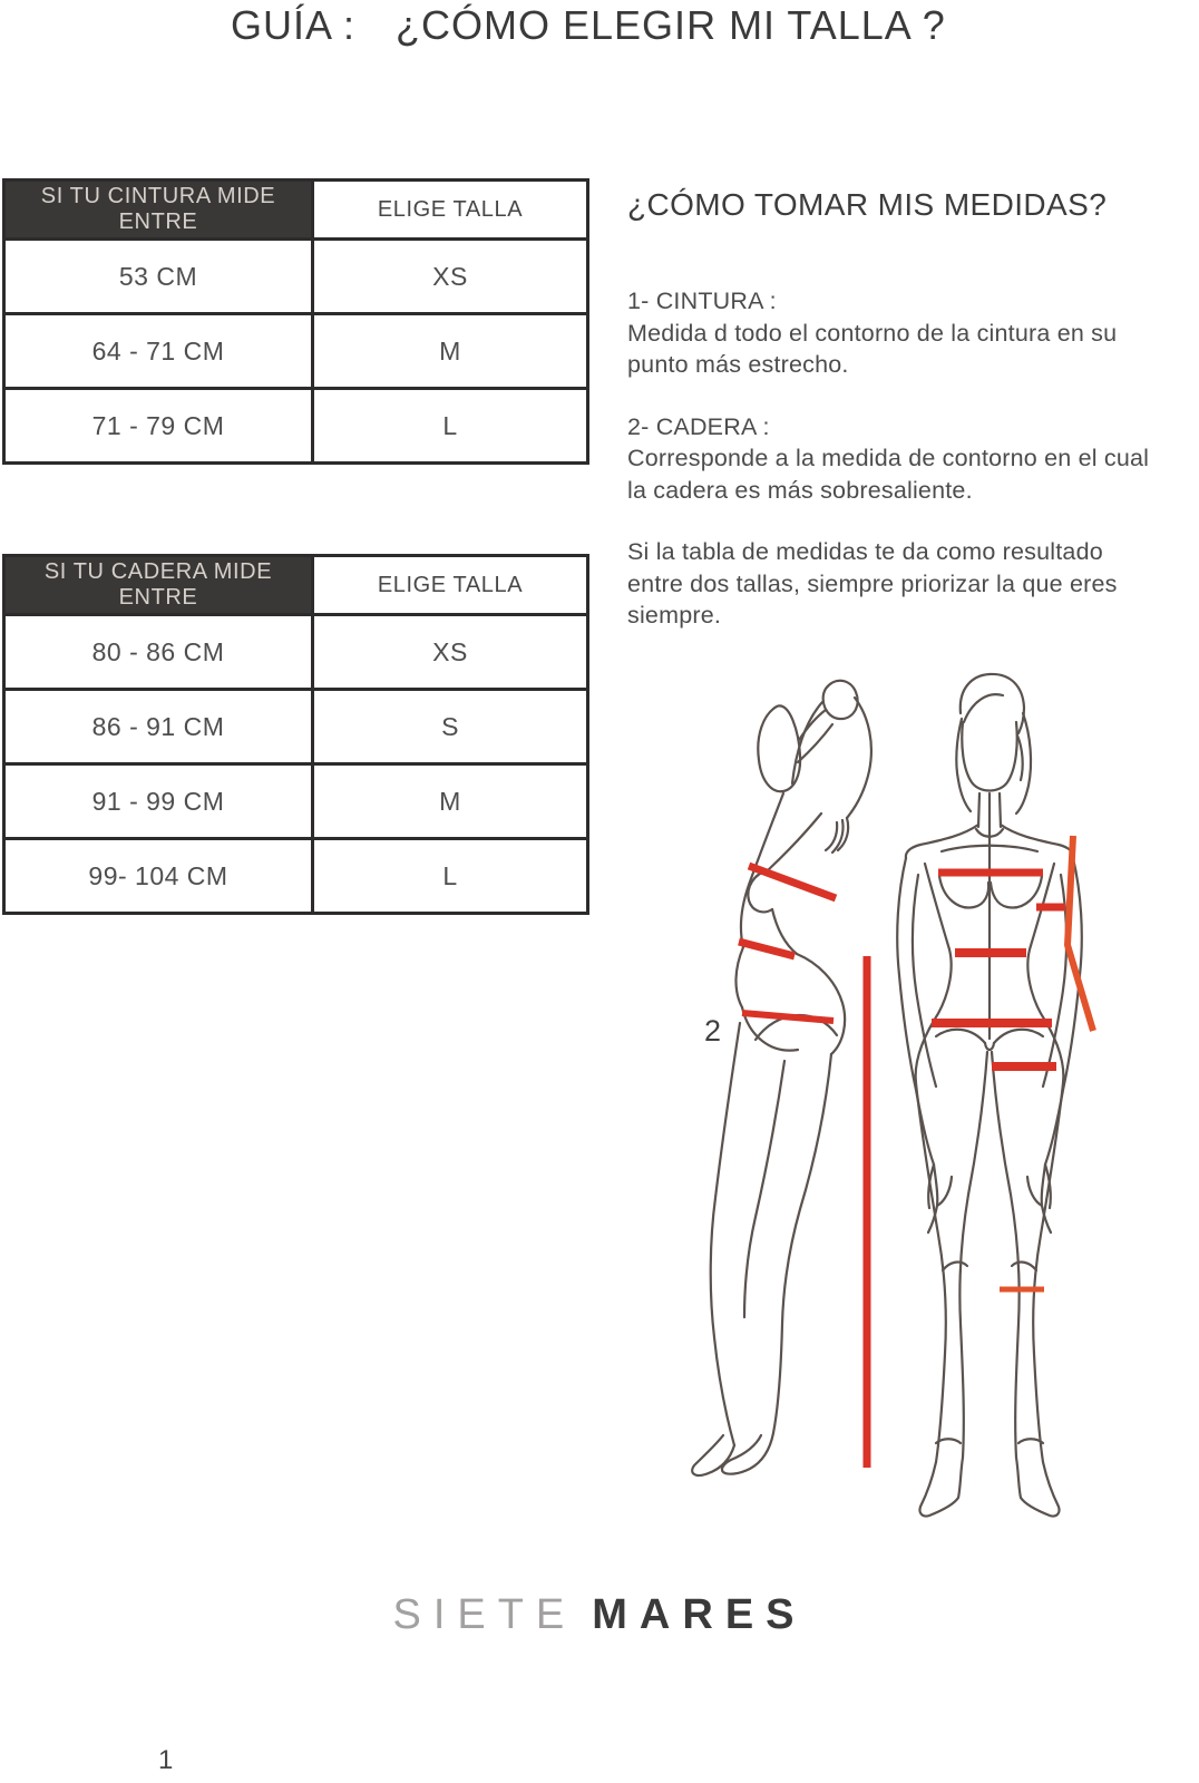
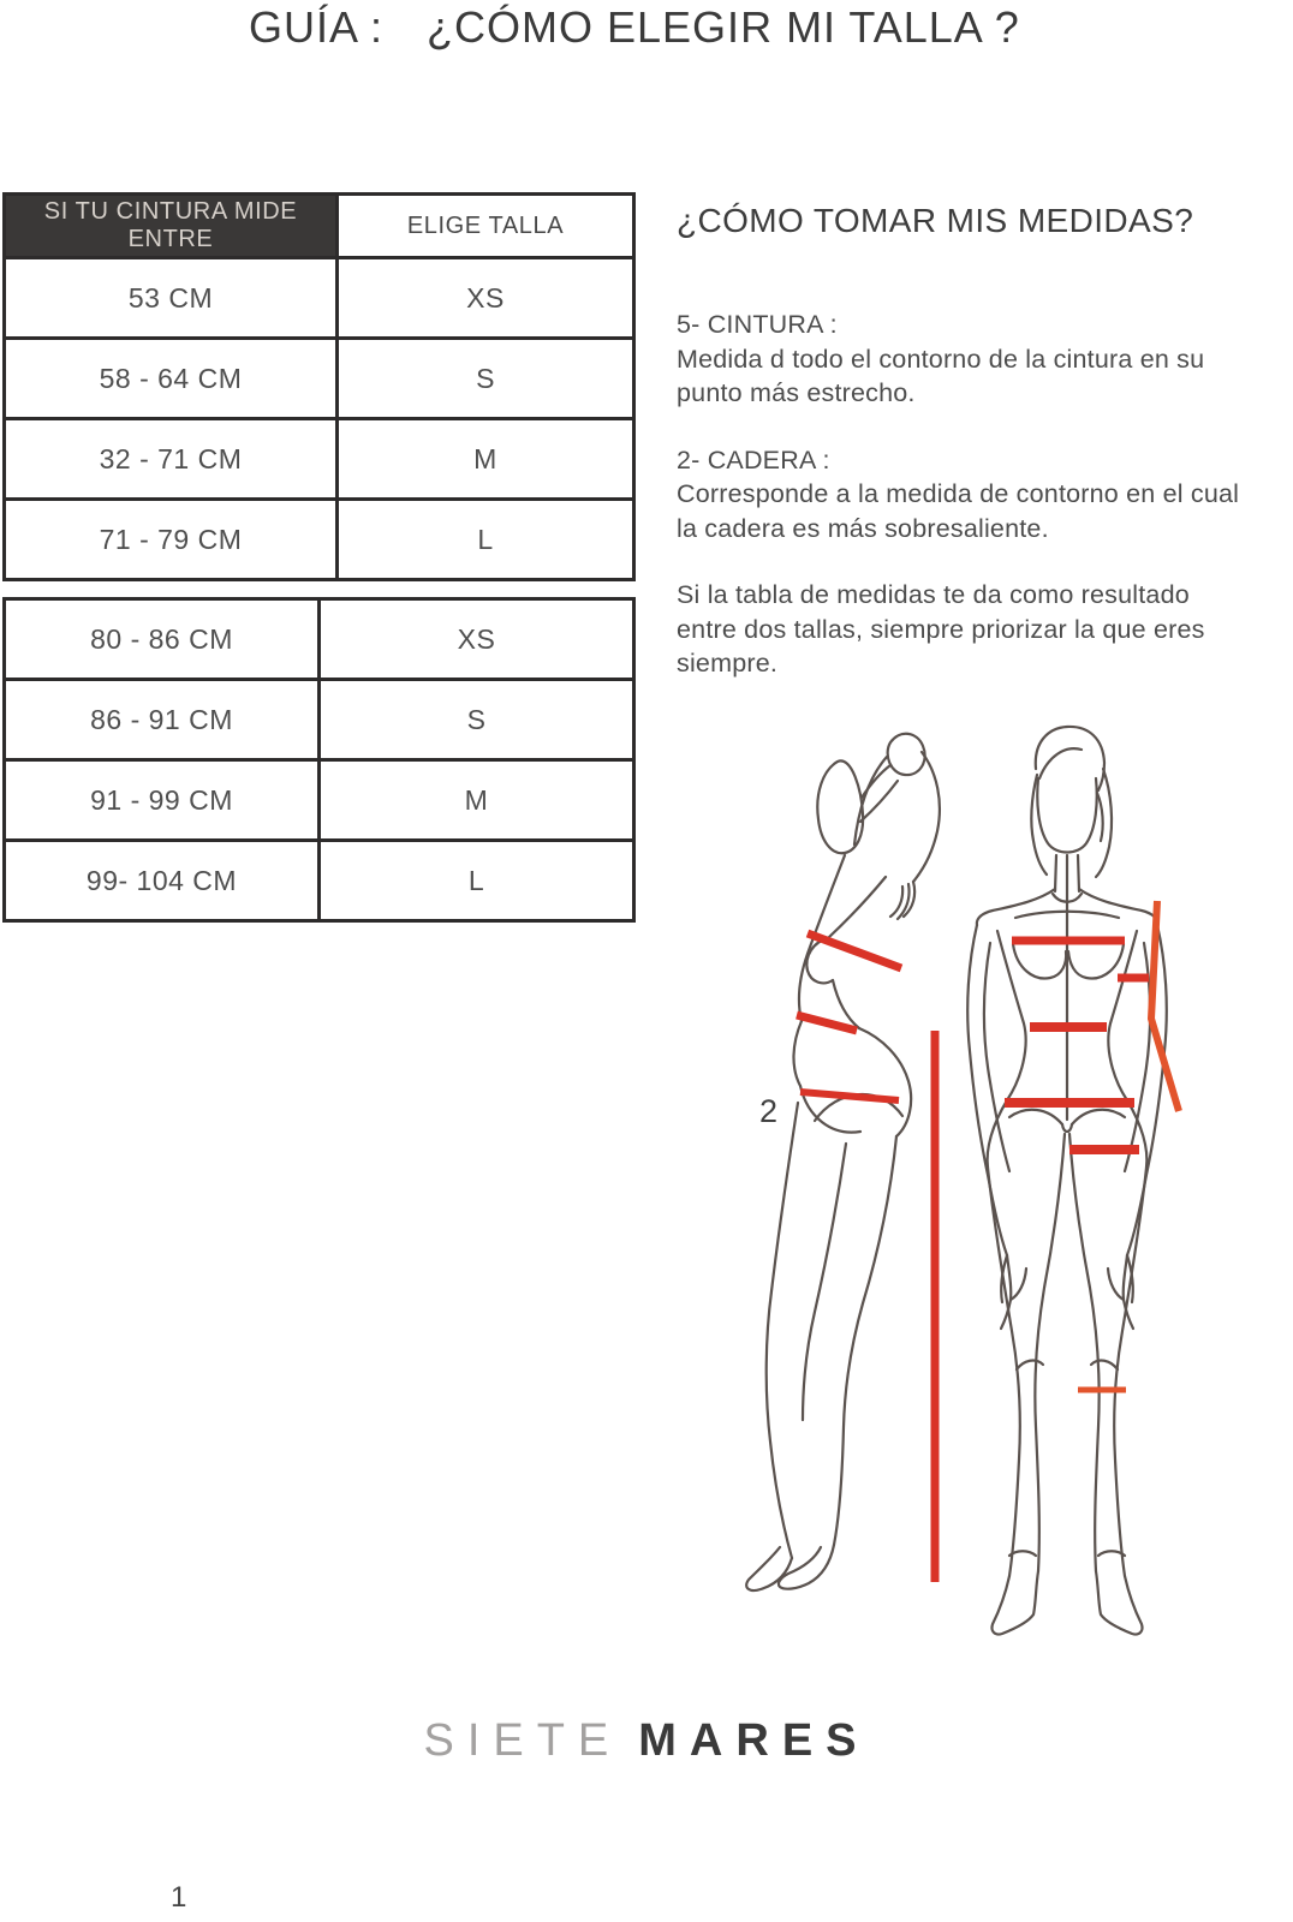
  GUÍA : ¿CÓMO ELEGIR MI TALLA ?
  SI TU CINTURA MIDE ENTRE	ELIGE TALLA
  53 CM	XS
+ 58 - 64 CM	S
- 64 - 71 CM	M
+ 32 - 71 CM	M
  71 - 79 CM	L
- SI TU CADERA MIDE ENTRE	ELIGE TALLA
  80 - 86 CM	XS
  86 - 91 CM	S
  91 - 99 CM	M
  99- 104 CM	L
  ¿CÓMO TOMAR MIS MEDIDAS?
- 1- CINTURA :
+ 5- CINTURA :
  Medida d todo el contorno de la cintura en su punto más estrecho.
  2- CADERA :
  Corresponde a la medida de contorno en el cual la cadera es más sobresaliente.
  Si la tabla de medidas te da como resultado entre dos tallas, siempre priorizar la que eres siempre.
  2
  SIETE MARES
  1
